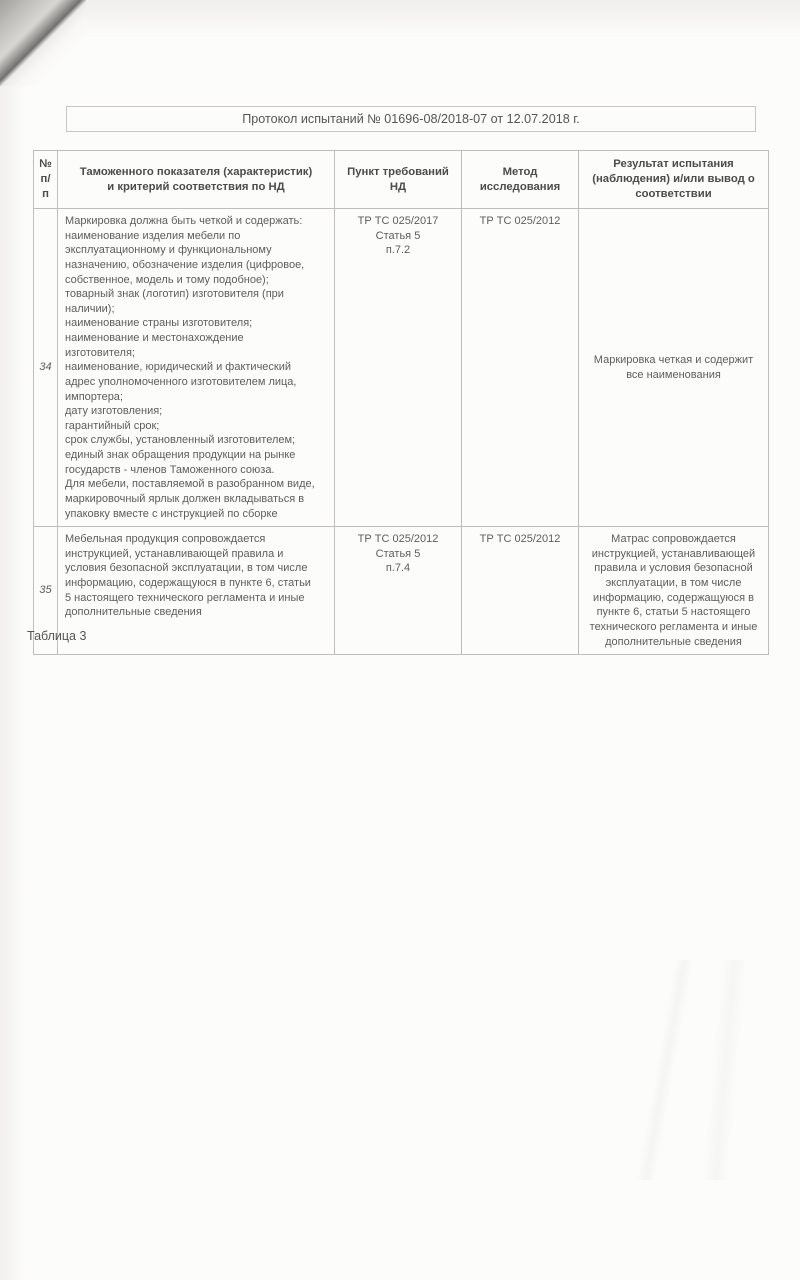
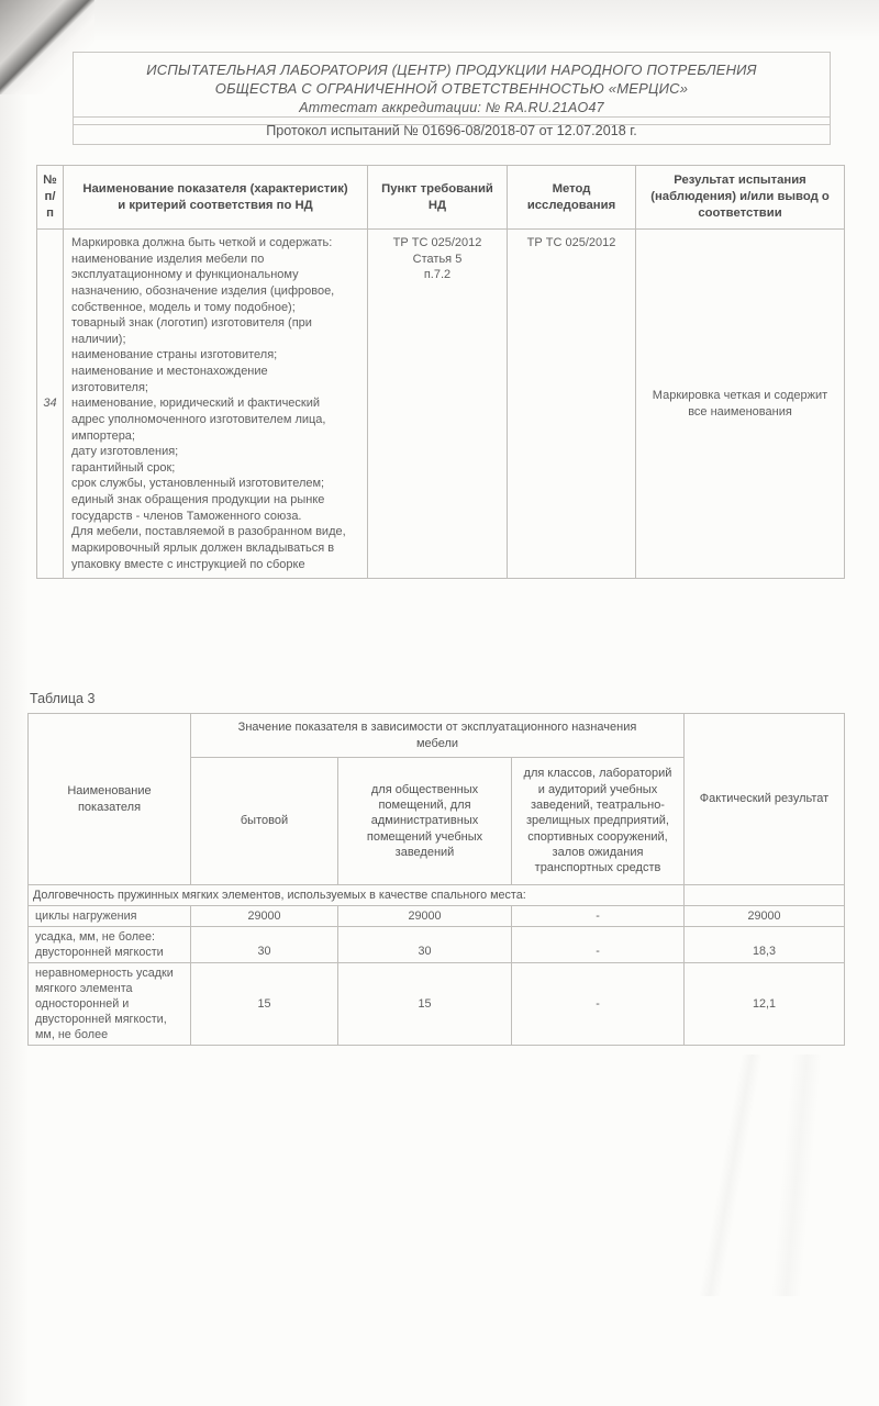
+ ИСПЫТАТЕЛЬНАЯ ЛАБОРАТОРИЯ (ЦЕНТР) ПРОДУКЦИИ НАРОДНОГО ПОТРЕБЛЕНИЯ
+ ОБЩЕСТВА С ОГРАНИЧЕННОЙ ОТВЕТСТВЕННОСТЬЮ «МЕРЦИС»
+ Аттестат аккредитации: № RA.RU.21AO47
  Протокол испытаний № 01696-08/2018-07 от 12.07.2018 г.
- № п/п	Таможенного показателя (характеристик) и критерий соответствия по НД	Пункт требований НД	Метод исследования	Результат испытания (наблюдения) и/или вывод о соответствии
+ № п/п	Наименование показателя (характеристик) и критерий соответствия по НД	Пункт требований НД	Метод исследования	Результат испытания (наблюдения) и/или вывод о соответствии
- 34	Маркировка должна быть четкой и содержать: наименование изделия мебели по эксплуатационному и функциональному назначению, обозначение изделия (цифровое, собственное, модель и тому подобное); товарный знак (логотип) изготовителя (при наличии); наименование страны изготовителя; наименование и местонахождение изготовителя; наименование, юридический и фактический адрес уполномоченного изготовителем лица, импортера; дату изготовления; гарантийный срок; срок службы, установленный изготовителем; единый знак обращения продукции на рынке государств - членов Таможенного союза. Для мебели, поставляемой в разобранном виде, маркировочный ярлык должен вкладываться в упаковку вместе с инструкцией по сборке	ТР ТС 025/2017 Статья 5 п.7.2	ТР ТС 025/2012	Маркировка четкая и содержит все наименования
+ 34	Маркировка должна быть четкой и содержать: наименование изделия мебели по эксплуатационному и функциональному назначению, обозначение изделия (цифровое, собственное, модель и тому подобное); товарный знак (логотип) изготовителя (при наличии); наименование страны изготовителя; наименование и местонахождение изготовителя; наименование, юридический и фактический адрес уполномоченного изготовителем лица, импортера; дату изготовления; гарантийный срок; срок службы, установленный изготовителем; единый знак обращения продукции на рынке государств - членов Таможенного союза. Для мебели, поставляемой в разобранном виде, маркировочный ярлык должен вкладываться в упаковку вместе с инструкцией по сборке	ТР ТС 025/2012 Статья 5 п.7.2	ТР ТС 025/2012	Маркировка четкая и содержит все наименования
- 35	Мебельная продукция сопровождается инструкцией, устанавливающей правила и условия безопасной эксплуатации, в том числе информацию, содержащуюся в пункте 6, статьи 5 настоящего технического регламента и иные дополнительные сведения	ТР ТС 025/2012 Статья 5 п.7.4	ТР ТС 025/2012	Матрас сопровождается инструкцией, устанавливающей правила и условия безопасной эксплуатации, в том числе информацию, содержащуюся в пункте 6, статьи 5 настоящего технического регламента и иные дополнительные сведения
  Таблица 3
+ Наименование показателя	Значение показателя в зависимости от эксплуатационного назначения мебели	Фактический результат
+ бытовой	для общественных помещений, для административных помещений учебных заведений	для классов, лабораторий и аудиторий учебных заведений, театрально- зрелищных предприятий, спортивных сооружений, залов ожидания транспортных средств
+ Долговечность пружинных мягких элементов, используемых в качестве спального места:
+ циклы нагружения	29000	29000	-	29000
+ усадка, мм, не более: двусторонней мягкости	30	30	-	18,3
+ неравномерность усадки мягкого элемента односторонней и двусторонней мягкости, мм, не более	15	15	-	12,1
